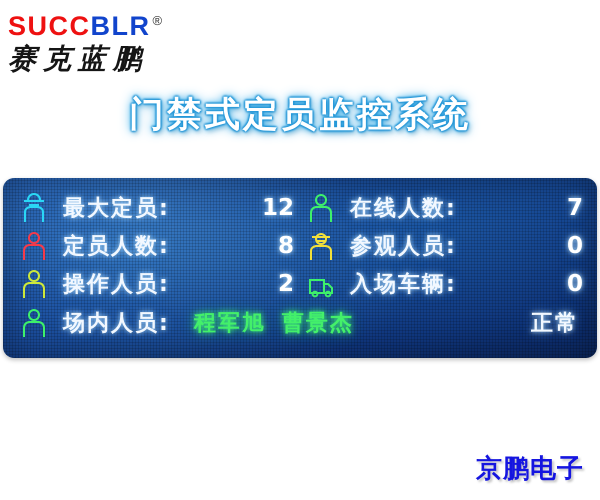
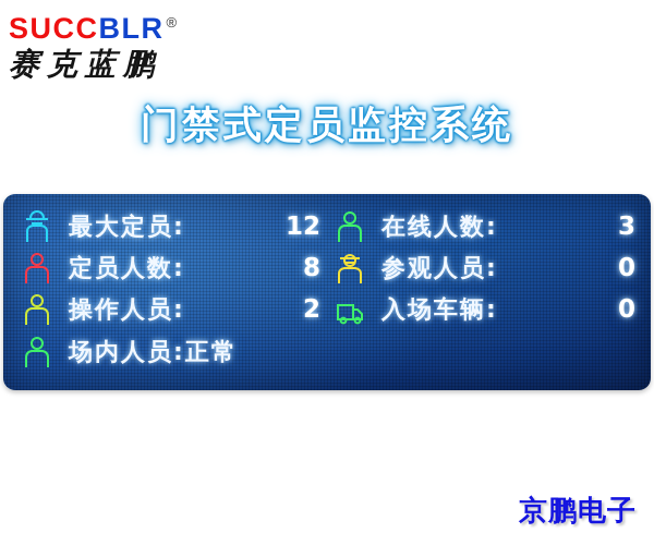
  SUCCBLR ®
  赛克蓝鹏
  门禁式定员监控系统
  最大定员:
  12
  在线人数:
- 7
+ 3
  定员人数:
  8
  参观人员:
  0
  操作人员:
  2
  入场车辆:
  0
  场内人员:
- 程军旭 曹景杰
  正常
  京鹏电子
